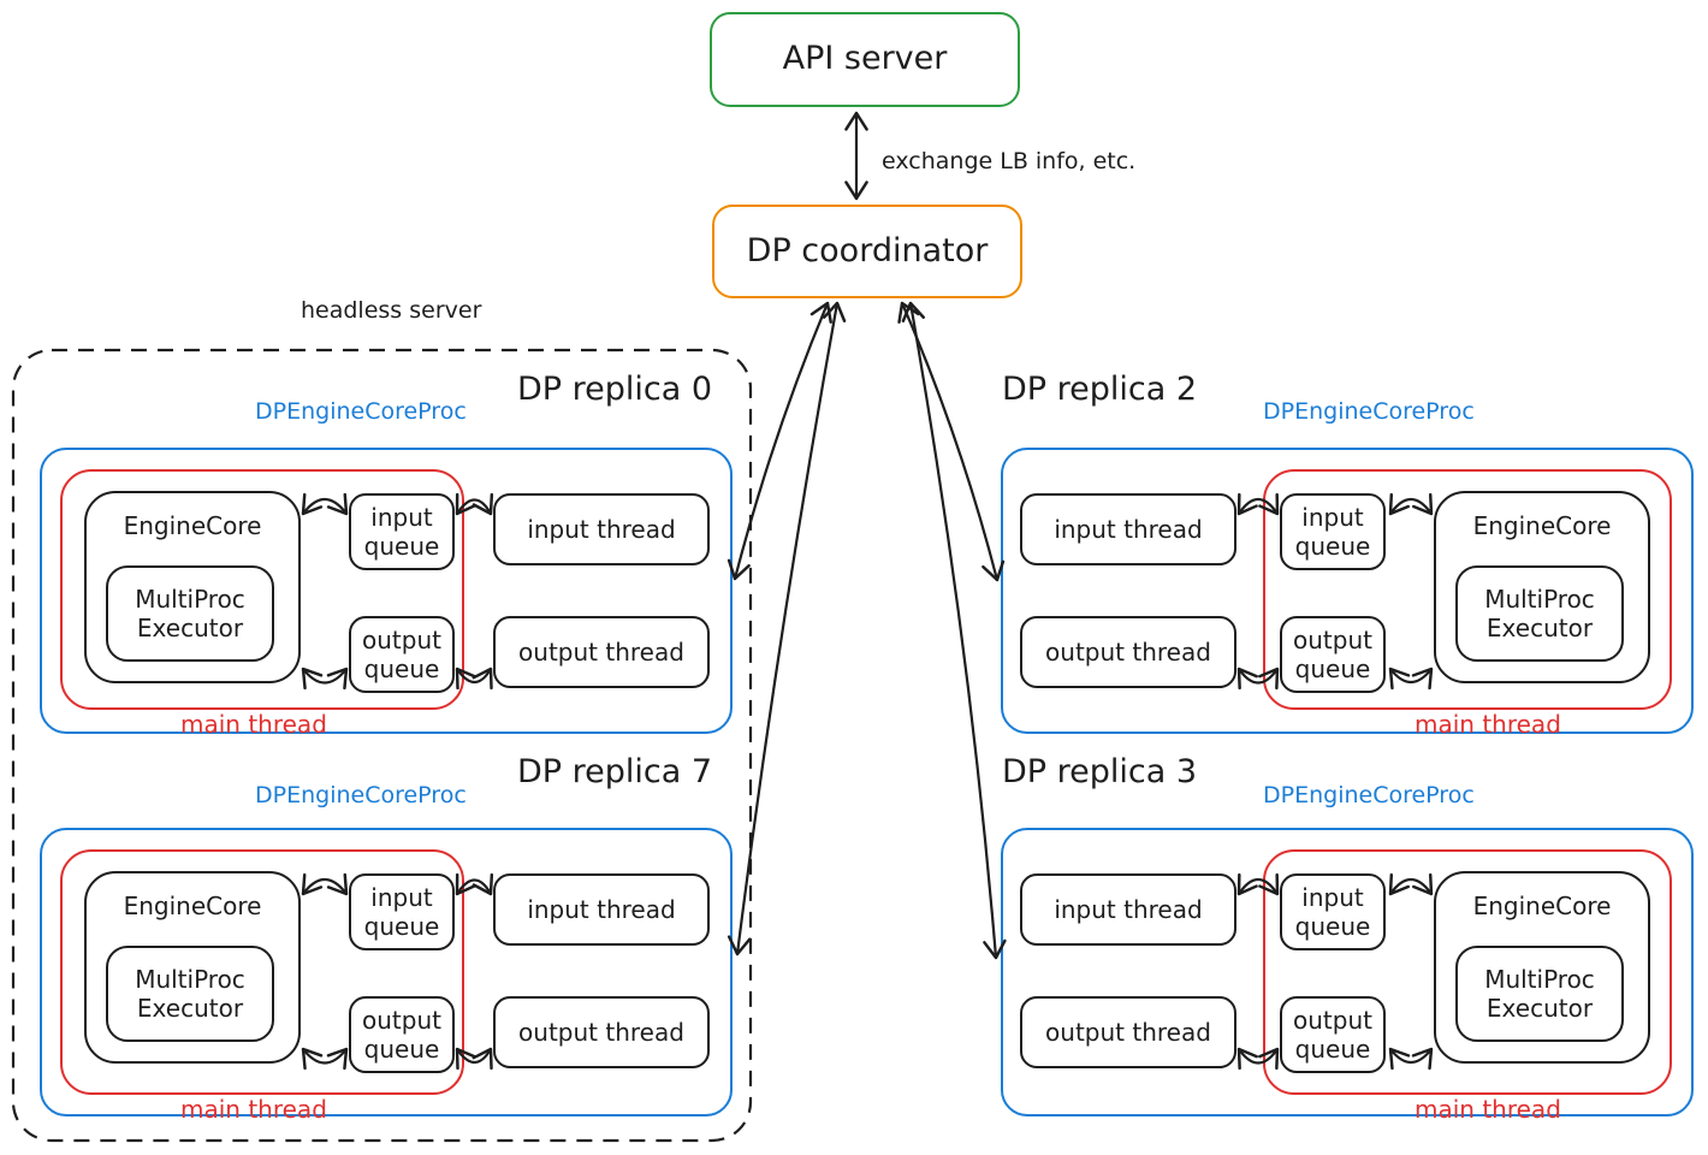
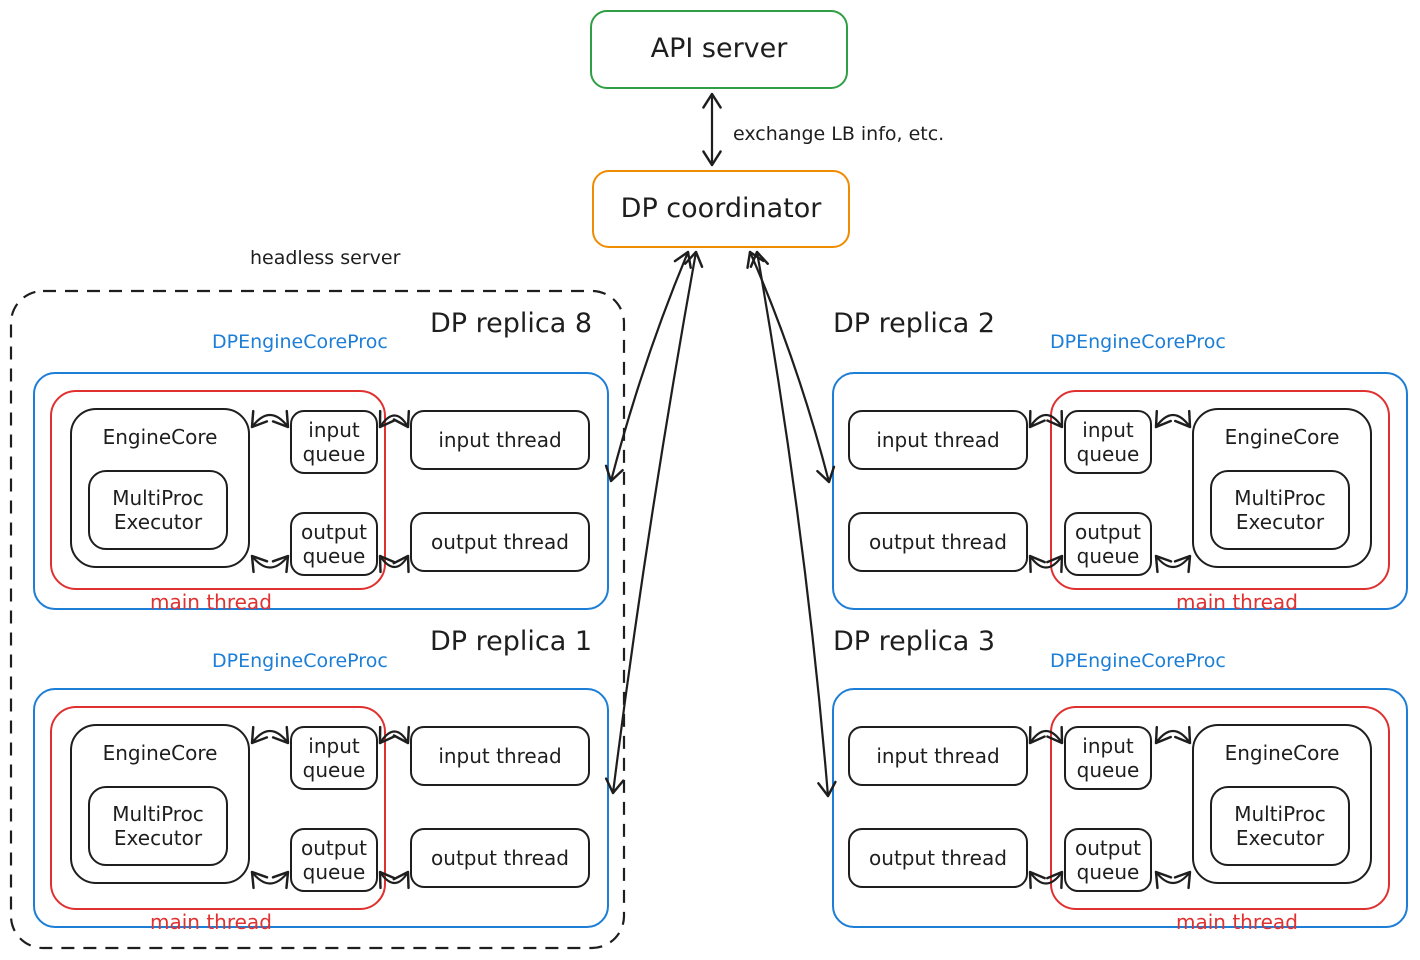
  API server
  DP coordinator
  exchange LB info, etc.
  headless server
- DP replica 0
+ DP replica 8
  DPEngineCoreProc
  EngineCore
  MultiProc Executor
  input queue
  output queue
  input thread
  output thread
  main thread
- DP replica 7
+ DP replica 1
  DPEngineCoreProc
  EngineCore
  MultiProc Executor
  input queue
  output queue
  input thread
  output thread
  main thread
  DP replica 2
  DPEngineCoreProc
  input thread
  output thread
  input queue
  output queue
  EngineCore
  MultiProc Executor
  main thread
  DP replica 3
  DPEngineCoreProc
  input thread
  output thread
  input queue
  output queue
  EngineCore
  MultiProc Executor
  main thread
